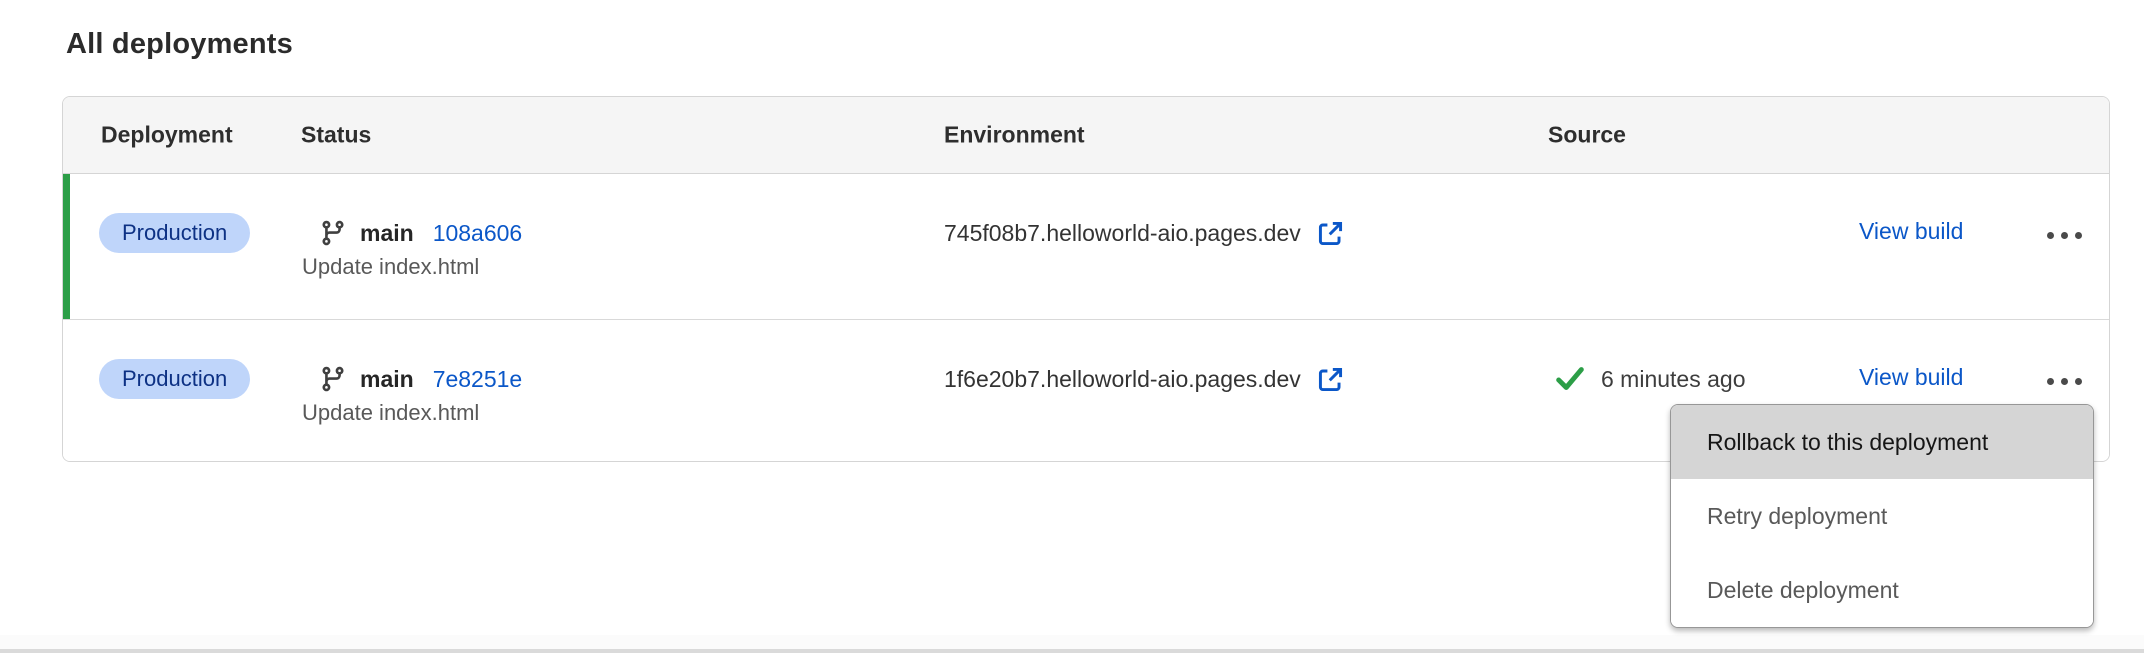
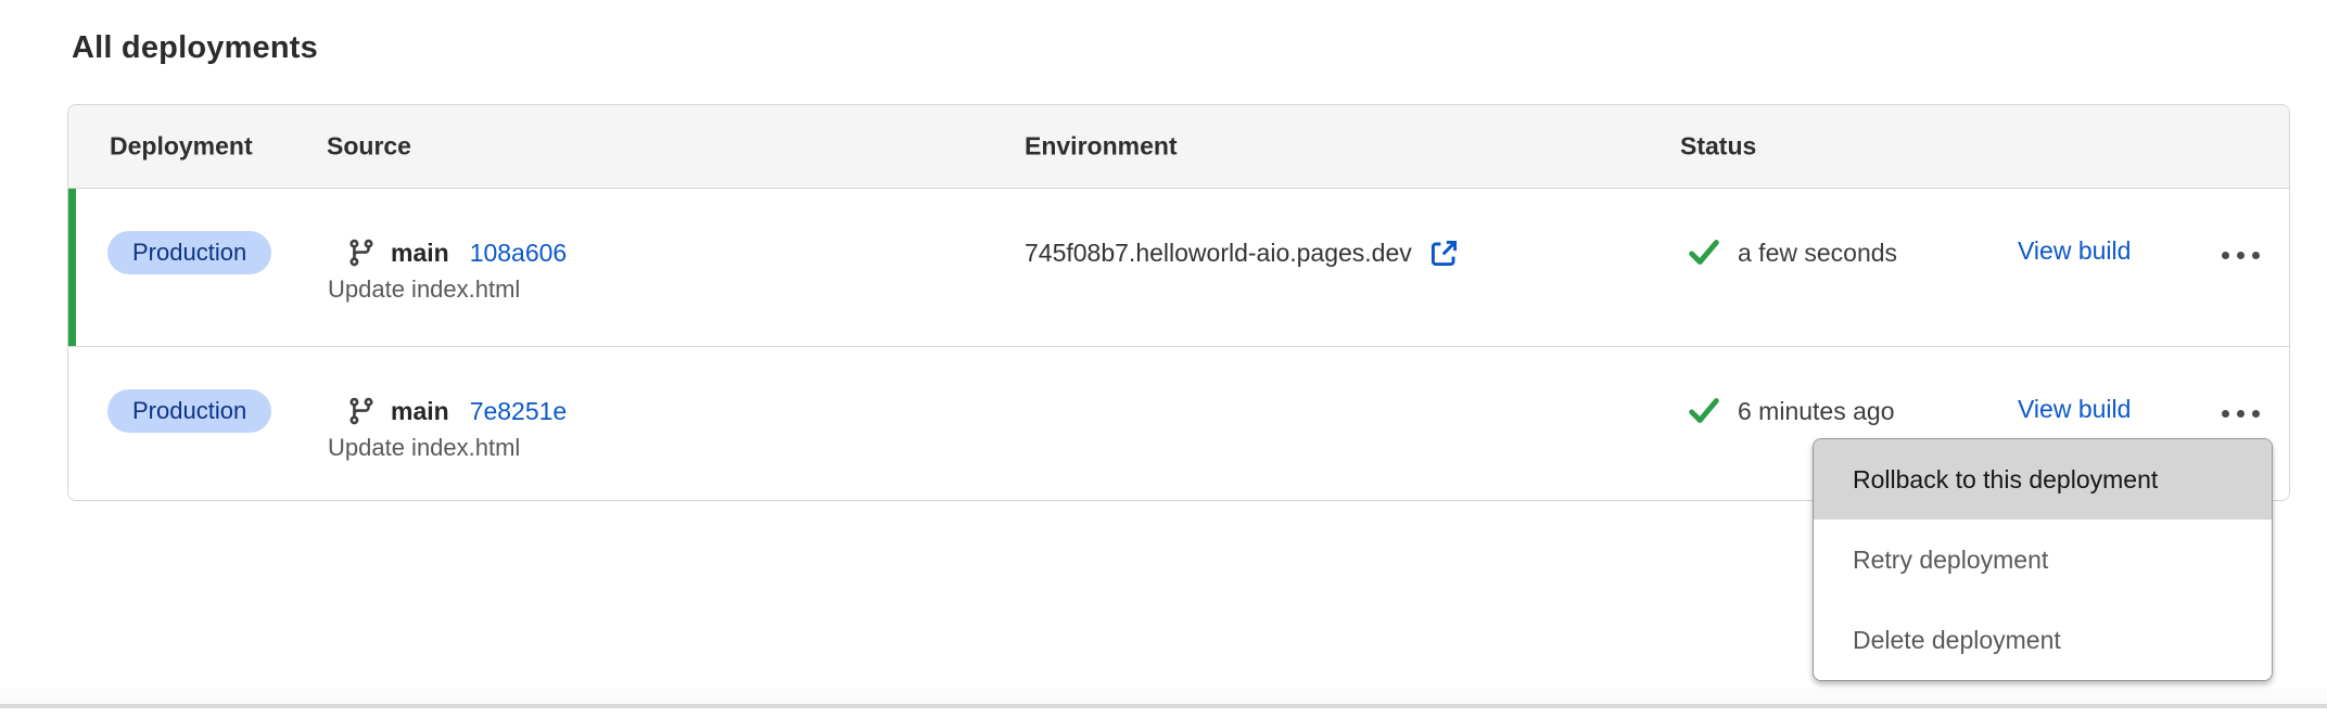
  All deployments
  Deployment
- Status
+ Source
  Environment
- Source
+ Status
  Production
  main
  108a606
  Update index.html
  745f08b7.helloworld-aio.pages.dev
+ a few seconds
  View build
  Production
  main
  7e8251e
  Update index.html
- 1f6e20b7.helloworld-aio.pages.dev
  6 minutes ago
  View build
  Rollback to this deployment
  Retry deployment
  Delete deployment
